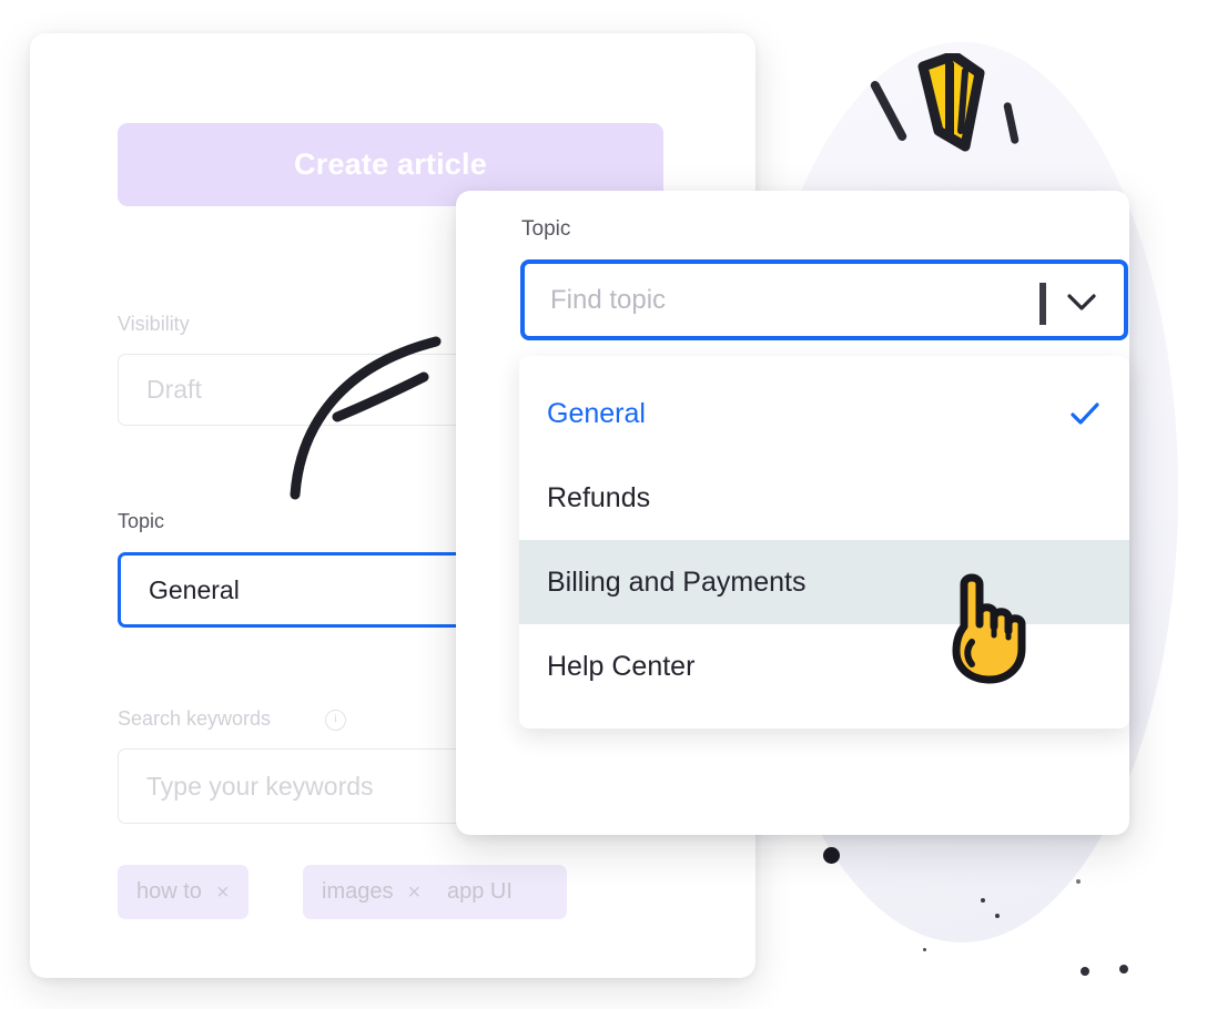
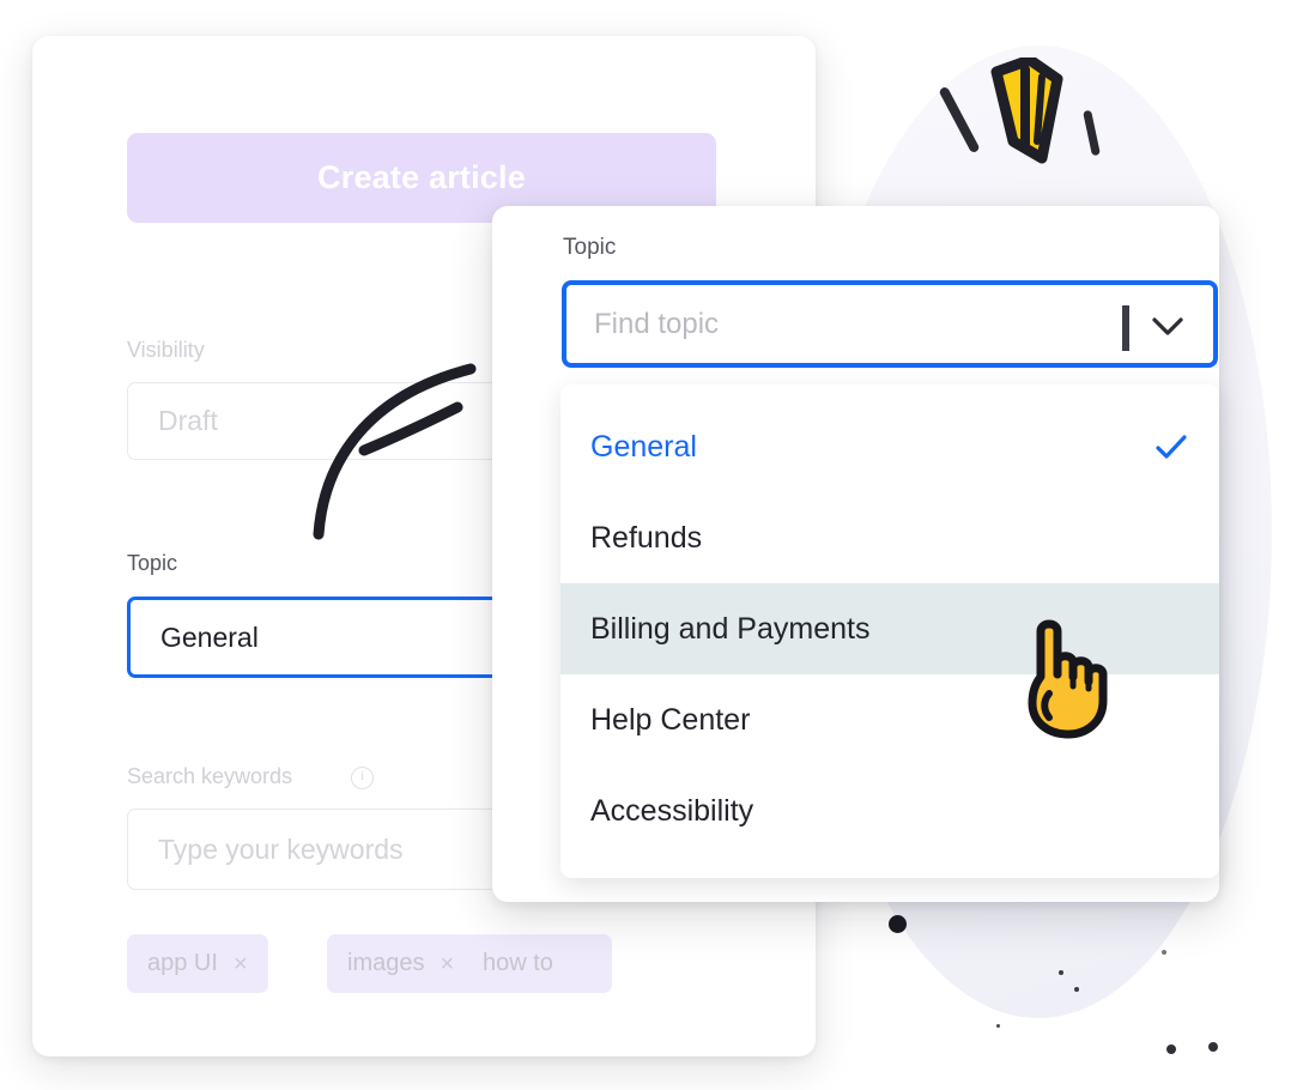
  Create article
  Visibility
  Draft
  Topic
  General
  Search keywords
  i
  Type your keywords
- how to
+ app UI
  ×
  images
  ×
- app UI
+ how to
  Topic
  Find topic
  General
  Refunds
  Billing and Payments
  Help Center
+ Accessibility
